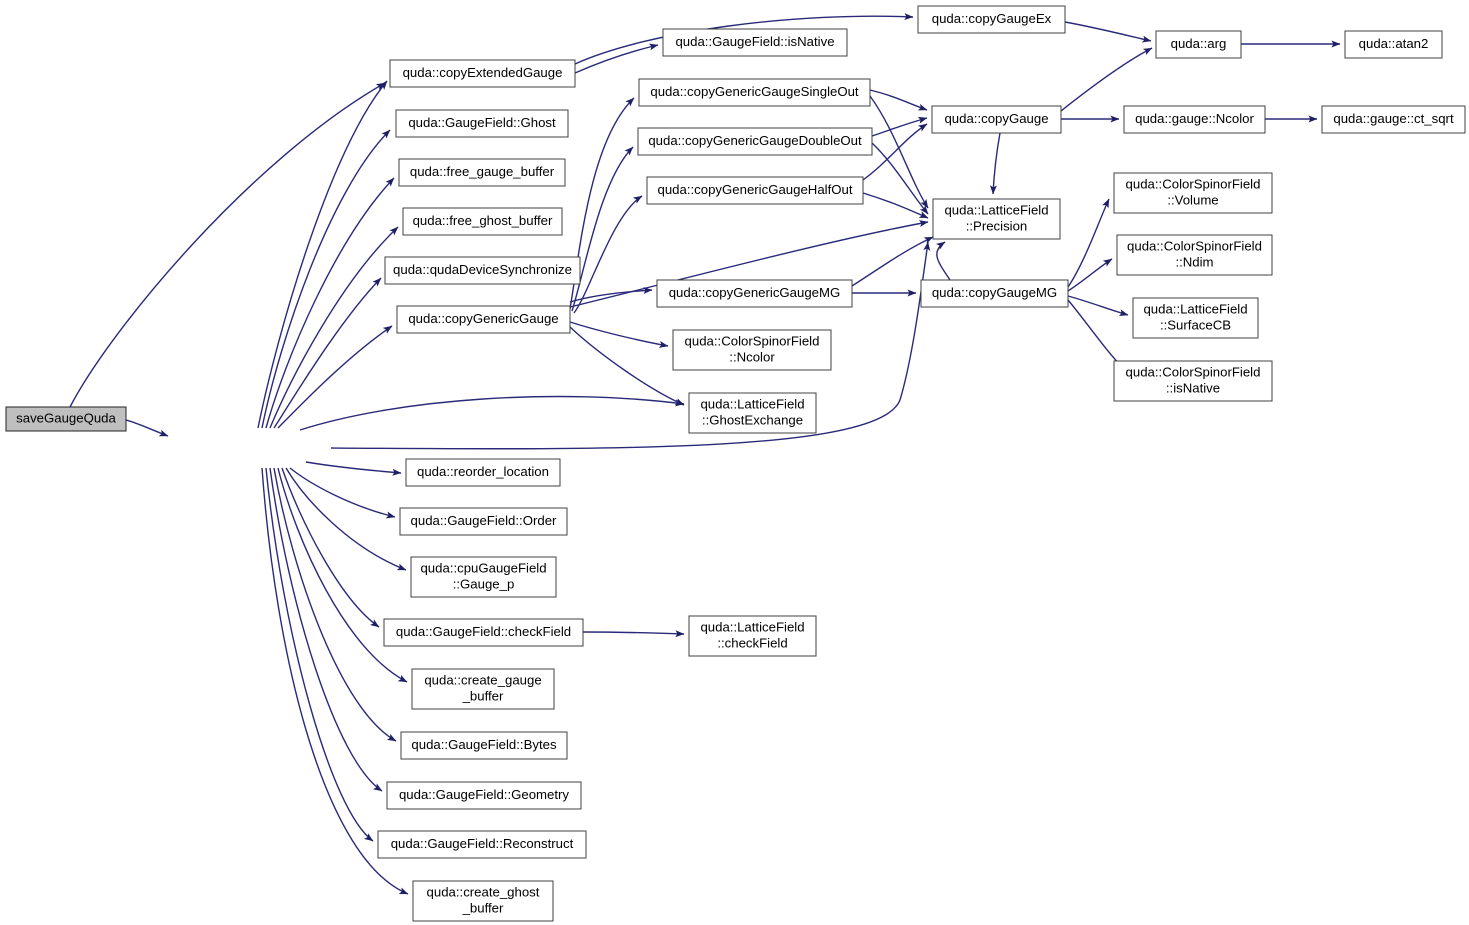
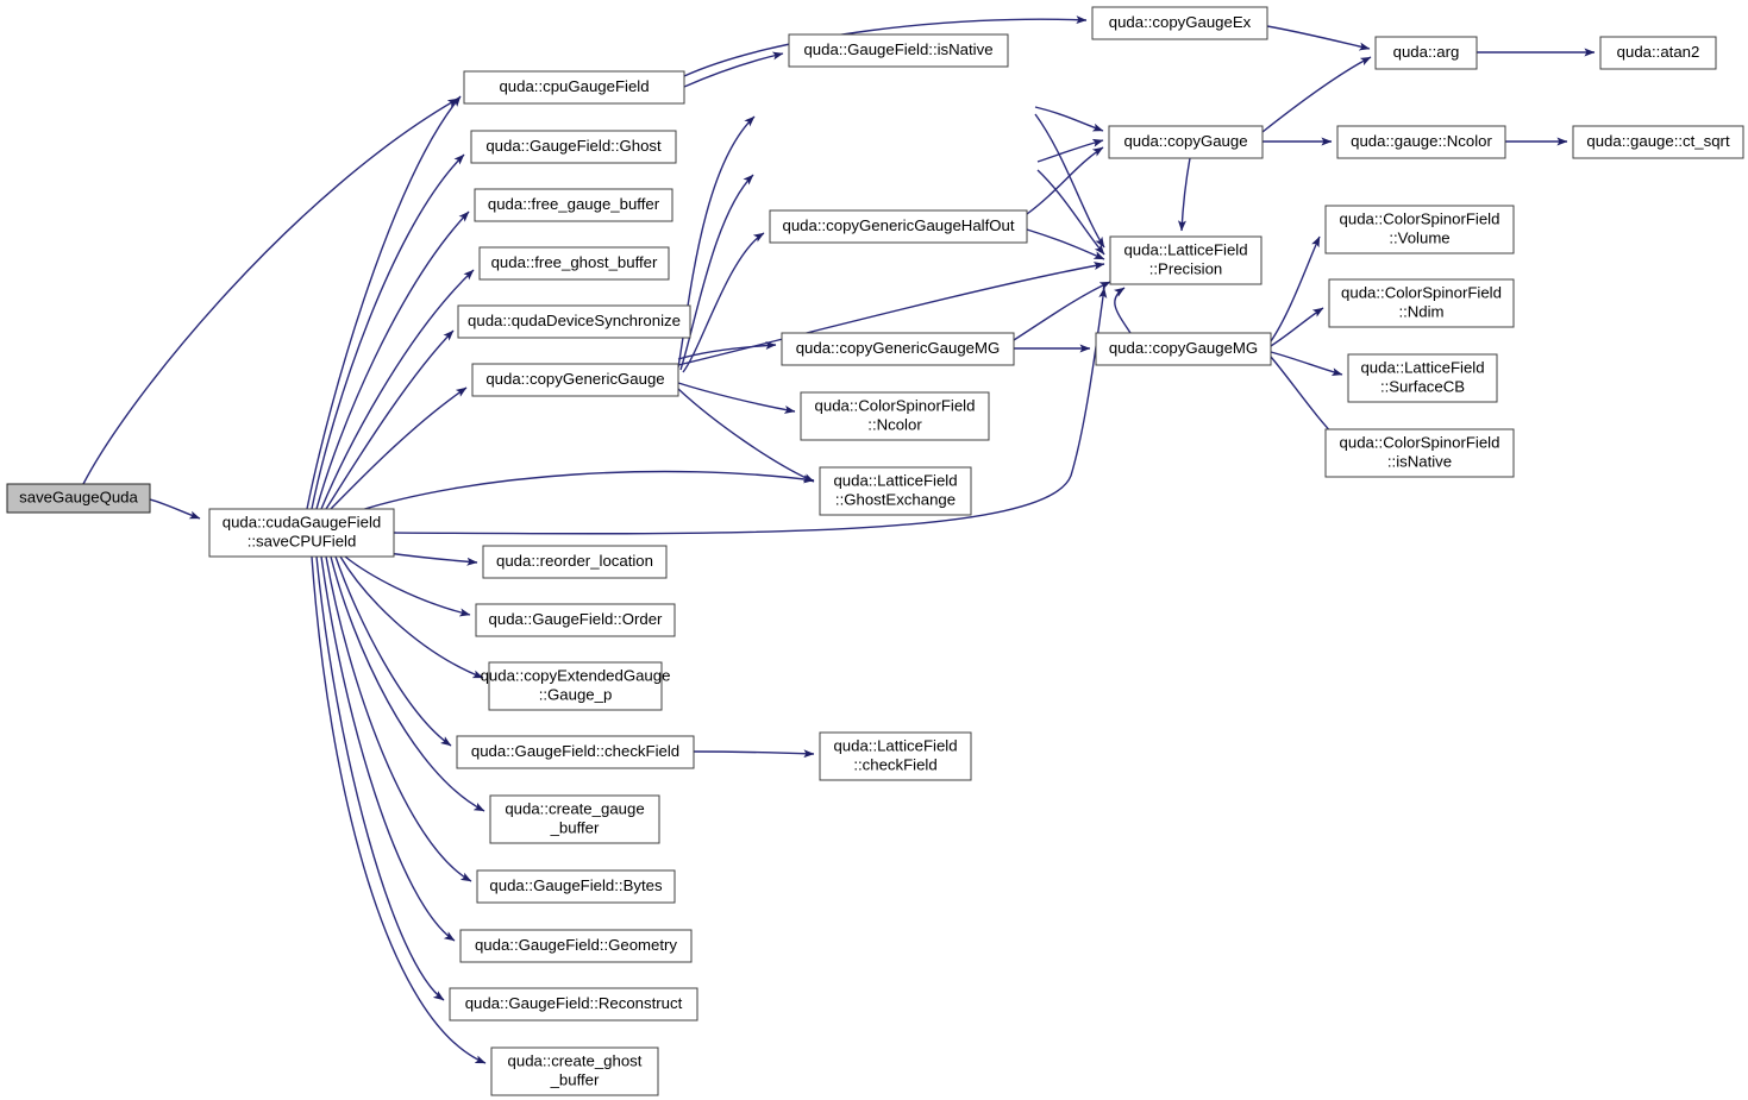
  saveGaugeQuda
+ quda::cudaGaugeField
+ ::saveCPUField
- quda::copyExtendedGauge
+ quda::cpuGaugeField
  quda::GaugeField::Ghost
  quda::free_gauge_buffer
  quda::free_ghost_buffer
  quda::qudaDeviceSynchronize
  quda::copyGenericGauge
  quda::reorder_location
  quda::GaugeField::Order
- quda::cpuGaugeField
+ quda::copyExtendedGauge
  ::Gauge_p
  quda::GaugeField::checkField
  quda::create_gauge
  _buffer
  quda::GaugeField::Bytes
  quda::GaugeField::Geometry
  quda::GaugeField::Reconstruct
  quda::create_ghost
  _buffer
  quda::GaugeField::isNative
- quda::copyGenericGaugeSingleOut
- quda::copyGenericGaugeDoubleOut
  quda::copyGenericGaugeHalfOut
  quda::copyGenericGaugeMG
  quda::ColorSpinorField
  ::Ncolor
  quda::LatticeField
  ::GhostExchange
  quda::LatticeField
  ::checkField
  quda::copyGaugeEx
  quda::copyGauge
  quda::LatticeField
  ::Precision
  quda::copyGaugeMG
  quda::arg
  quda::gauge::Ncolor
  quda::ColorSpinorField
  ::Volume
  quda::ColorSpinorField
  ::Ndim
  quda::LatticeField
  ::SurfaceCB
  quda::ColorSpinorField
  ::isNative
  quda::atan2
  quda::gauge::ct_sqrt
